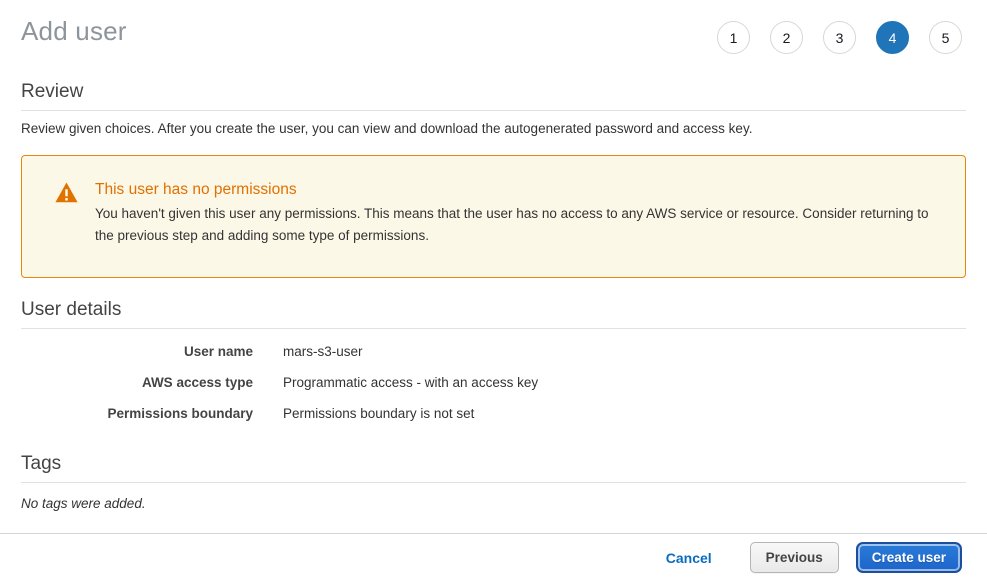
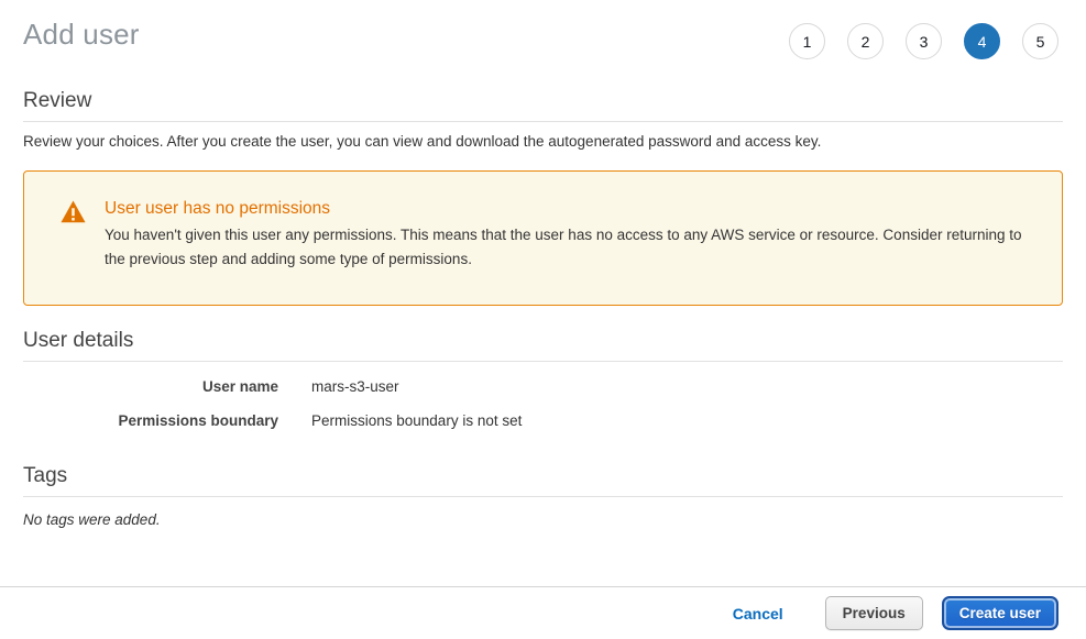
  Add user
  1
  2
  3
  4
  5
  Review
- Review given choices. After you create the user, you can view and download the autogenerated password and access key.
+ Review your choices. After you create the user, you can view and download the autogenerated password and access key.
- This user has no permissions
+ User user has no permissions
  You haven't given this user any permissions. This means that the user has no access to any AWS service or resource. Consider returning to the previous step and adding some type of permissions.
  User details
  User name
  mars-s3-user
- AWS access type
- Programmatic access - with an access key
  Permissions boundary
  Permissions boundary is not set
  Tags
  No tags were added.
  Cancel
  Previous
  Create user
